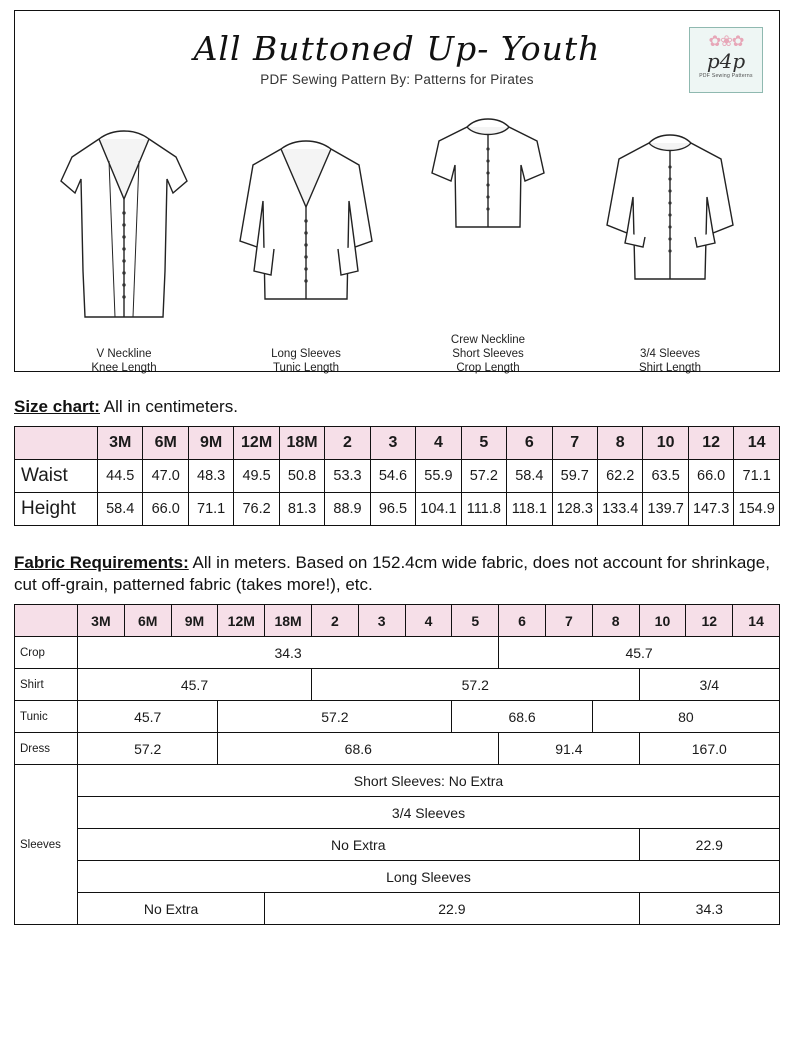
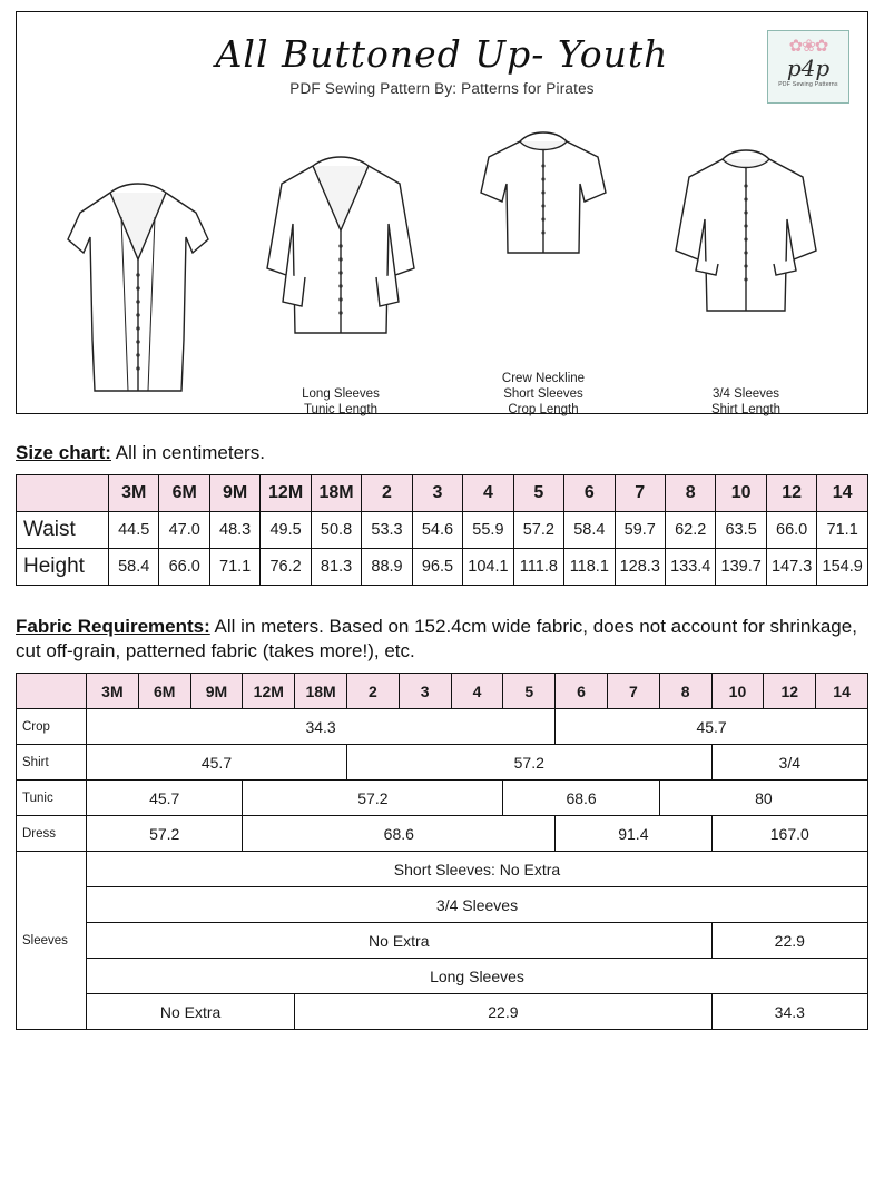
  All Buttoned Up- Youth
  PDF Sewing Pattern By: Patterns for Pirates
  ✿❀✿
  p4p
- V Neckline
- Knee Length
  Long Sleeves
  Tunic Length
  Crew Neckline
  Short Sleeves
  Crop Length
  3/4 Sleeves
  Shirt Length
  Size chart: All in centimeters.
  	3M	6M	9M	12M	18M	2	3	4	5	6	7	8	10	12	14
  Waist	44.5	47.0	48.3	49.5	50.8	53.3	54.6	55.9	57.2	58.4	59.7	62.2	63.5	66.0	71.1
  Height	58.4	66.0	71.1	76.2	81.3	88.9	96.5	104.1	111.8	118.1	128.3	133.4	139.7	147.3	154.9
  Fabric Requirements: All in meters. Based on 152.4cm wide fabric, does not account for shrinkage, cut off-grain, patterned fabric (takes more!), etc.
  	3M	6M	9M	12M	18M	2	3	4	5	6	7	8	10	12	14
  Crop	34.3	45.7
  Shirt	45.7	57.2	3/4
  Tunic	45.7	57.2	68.6	80
  Dress	57.2	68.6	91.4	167.0
  Sleeves	Short Sleeves: No Extra
  3/4 Sleeves
  No Extra	22.9
  Long Sleeves
  No Extra	22.9	34.3
